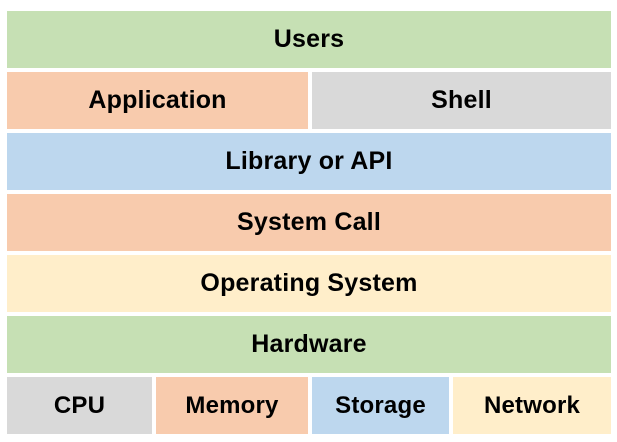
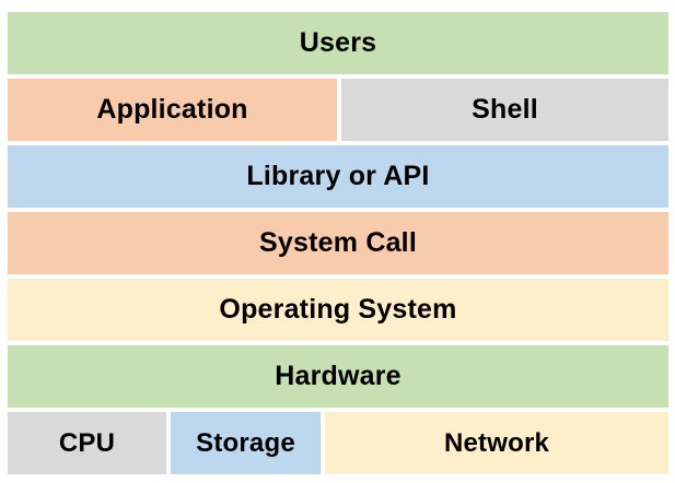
  Users
  Application
  Shell
  Library or API
  System Call
  Operating System
  Hardware
  CPU
- Memory
  Storage
  Network
